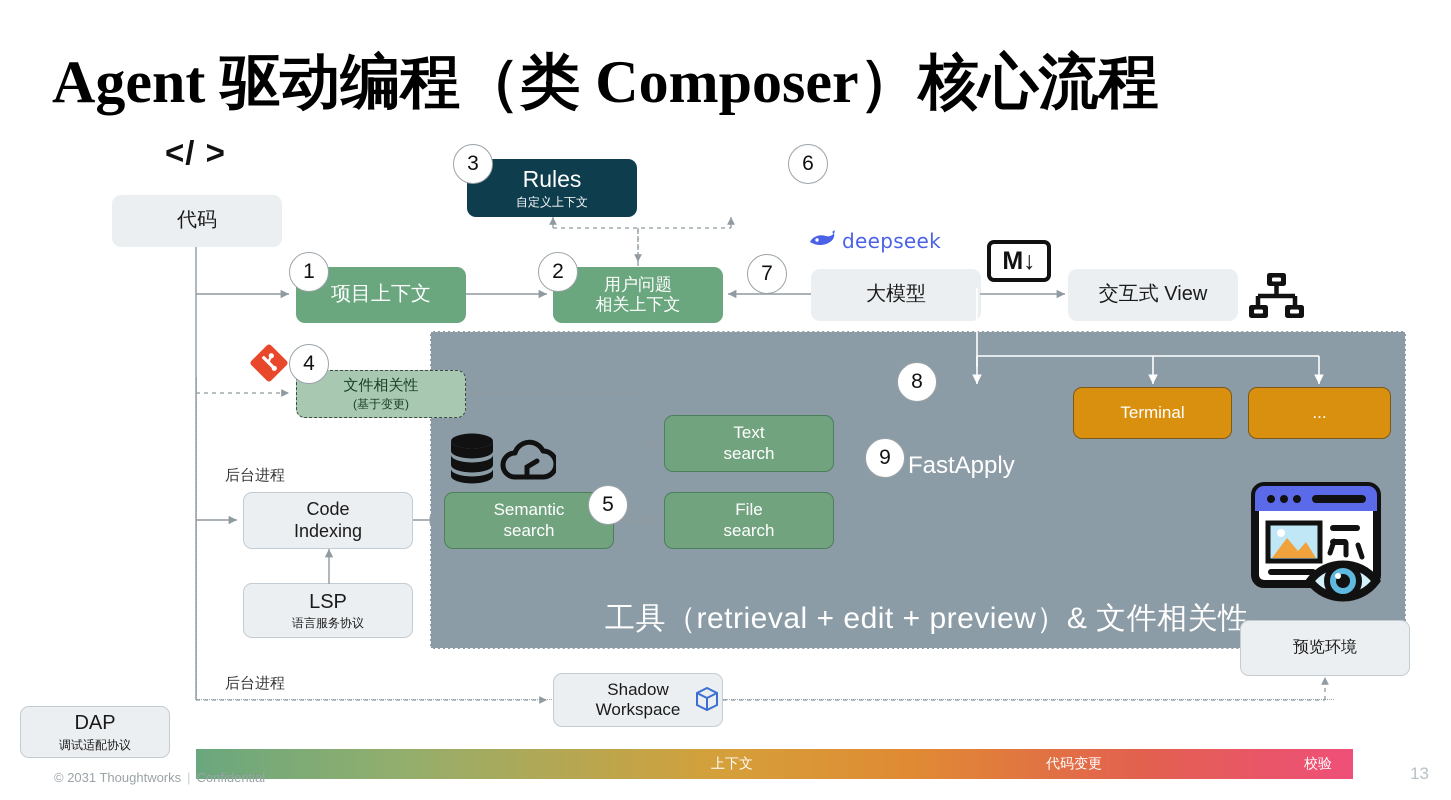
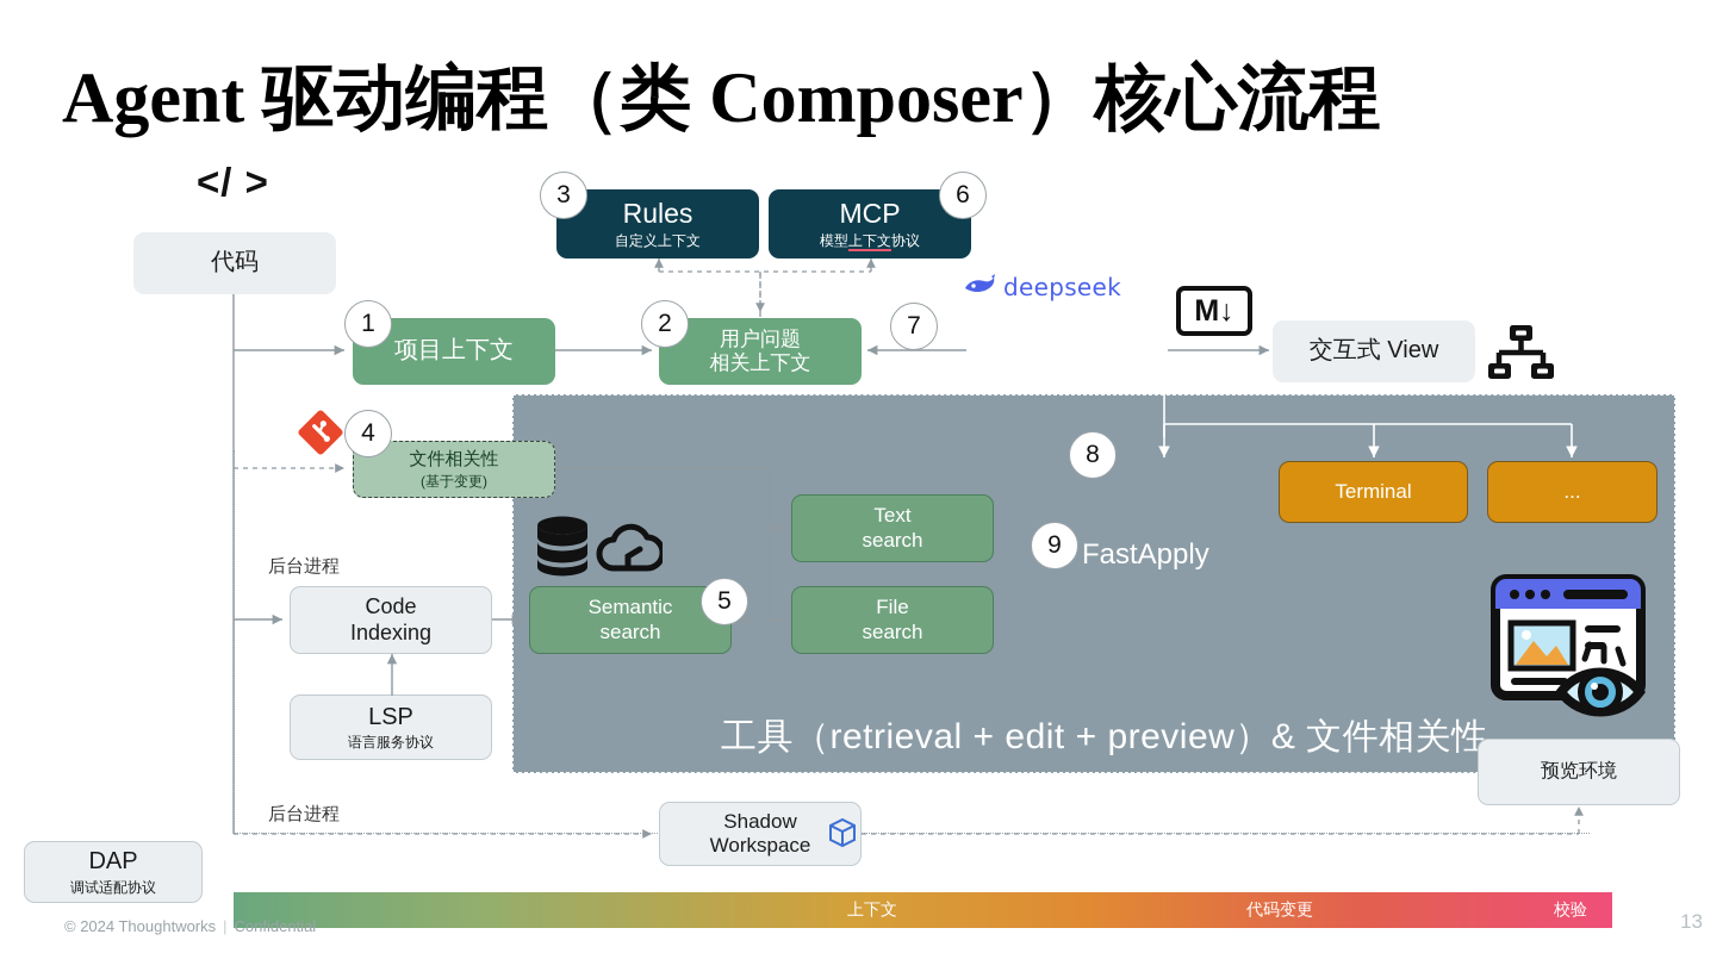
  Agent 驱动编程（类 Composer）核心流程
  工具（retrieval + edit + preview）& 文件相关性
  后台进程
  后台进程
  </ >
  deepseek
  M↓
  代码
  Rules
  自定义上下文
  3
+ MCP
+ 模型上下文协议
  6
  项目上下文
  1
  用户问题
  相关上下文
  2
  7
- 大模型
  交互式 View
  文件相关性
  (基于变更)
  4
  Code
  Indexing
  LSP
  语言服务协议
  Semantic
  search
  5
  Text
  search
  File
  search
  8
  Terminal
  ...
  9
  FastApply
  Shadow
  Workspace
  预览环境
  DAP
  调试适配协议
  上下文
  代码变更
  校验
- © 2031 Thoughtworks | Confidential
+ © 2024 Thoughtworks | Confidential
  13
